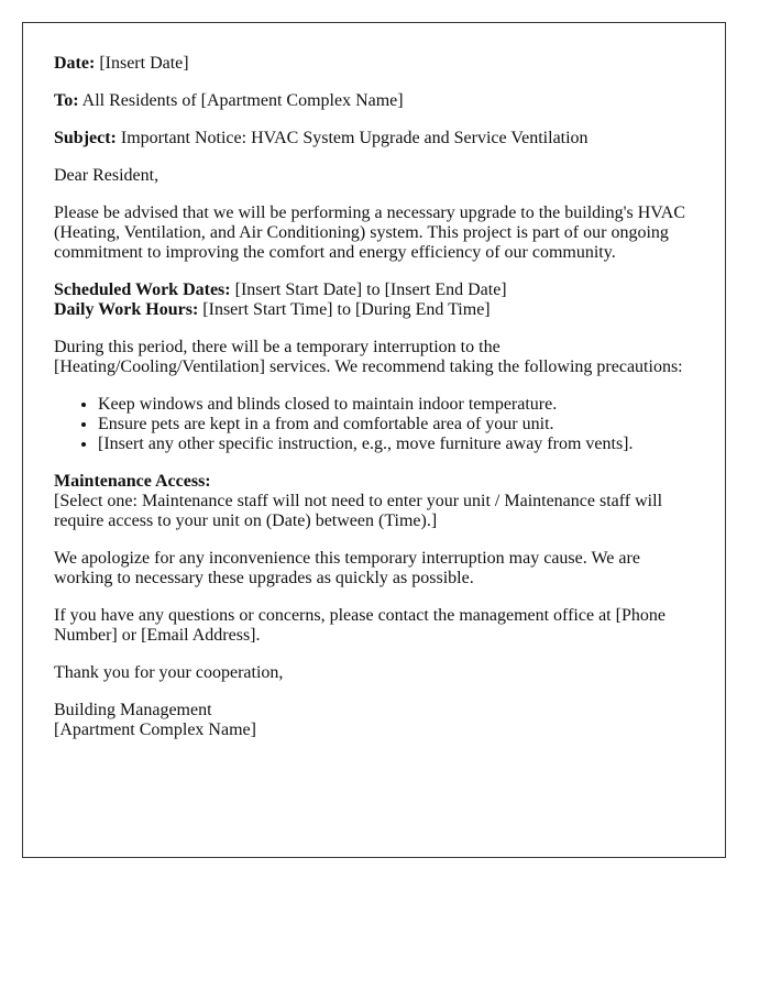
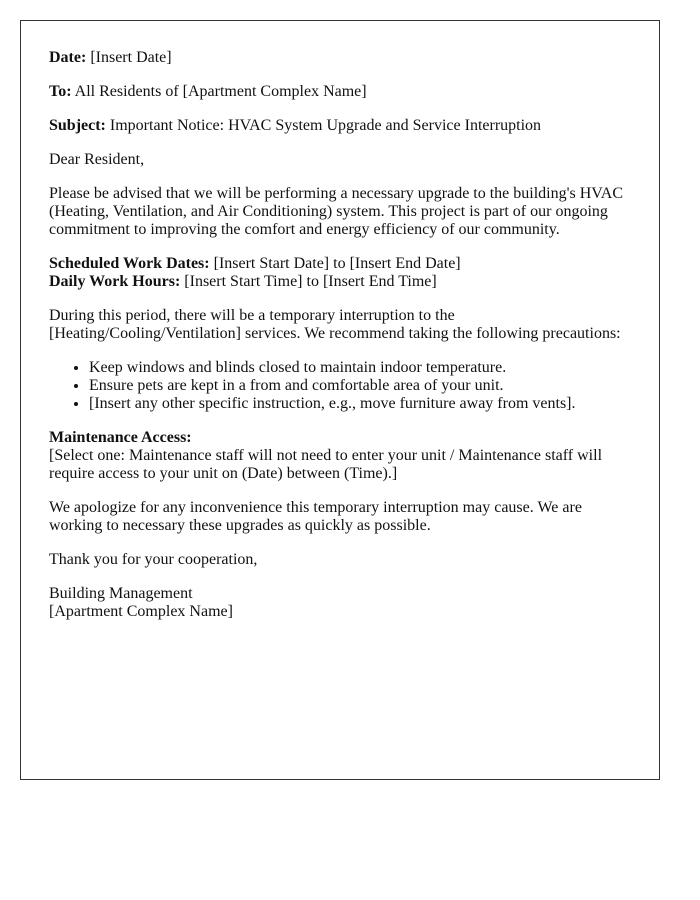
  Date: [Insert Date]
  To: All Residents of [Apartment Complex Name]
- Subject: Important Notice: HVAC System Upgrade and Service Ventilation
+ Subject: Important Notice: HVAC System Upgrade and Service Interruption
  Dear Resident,
  Please be advised that we will be performing a necessary upgrade to the building's HVAC (Heating, Ventilation, and Air Conditioning) system. This project is part of our ongoing commitment to improving the comfort and energy efficiency of our community.
  Scheduled Work Dates: [Insert Start Date] to [Insert End Date]
- Daily Work Hours: [Insert Start Time] to [During End Time]
+ Daily Work Hours: [Insert Start Time] to [Insert End Time]
  During this period, there will be a temporary interruption to the [Heating/Cooling/Ventilation] services. We recommend taking the following precautions:
  Keep windows and blinds closed to maintain indoor temperature.
  Ensure pets are kept in a from and comfortable area of your unit.
  [Insert any other specific instruction, e.g., move furniture away from vents].
  Maintenance Access:
  [Select one: Maintenance staff will not need to enter your unit / Maintenance staff will require access to your unit on (Date) between (Time).]
  We apologize for any inconvenience this temporary interruption may cause. We are working to necessary these upgrades as quickly as possible.
- If you have any questions or concerns, please contact the management office at [Phone Number] or [Email Address].
  Thank you for your cooperation,
  Building Management
  [Apartment Complex Name]
